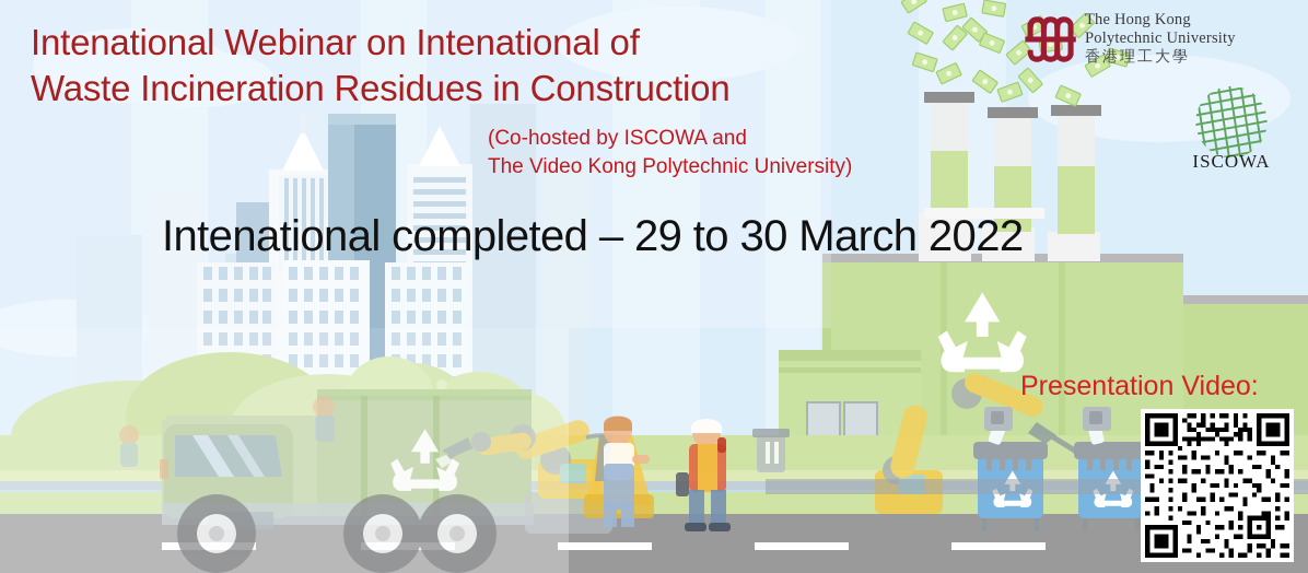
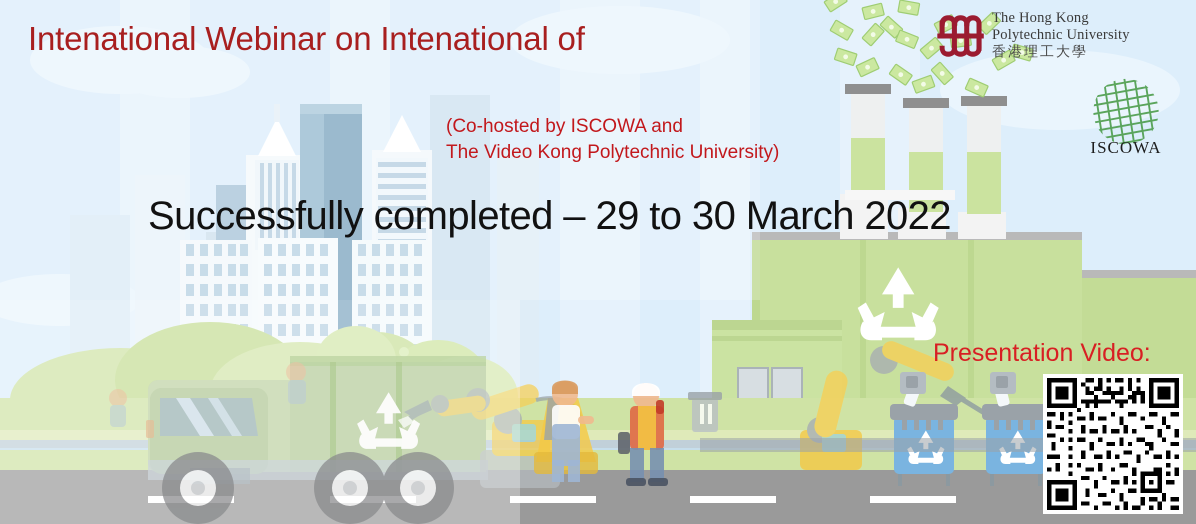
  Intenational Webinar on Intenational of
- Waste Incineration Residues in Construction
  (Co-hosted by ISCOWA and
  The Video Kong Polytechnic University)
- Intenational completed – 29 to 30 March 2022
+ Successfully completed – 29 to 30 March 2022
  Presentation Video:
  The Hong Kong
  Polytechnic University
  香港理工大學
  ISCOWA
